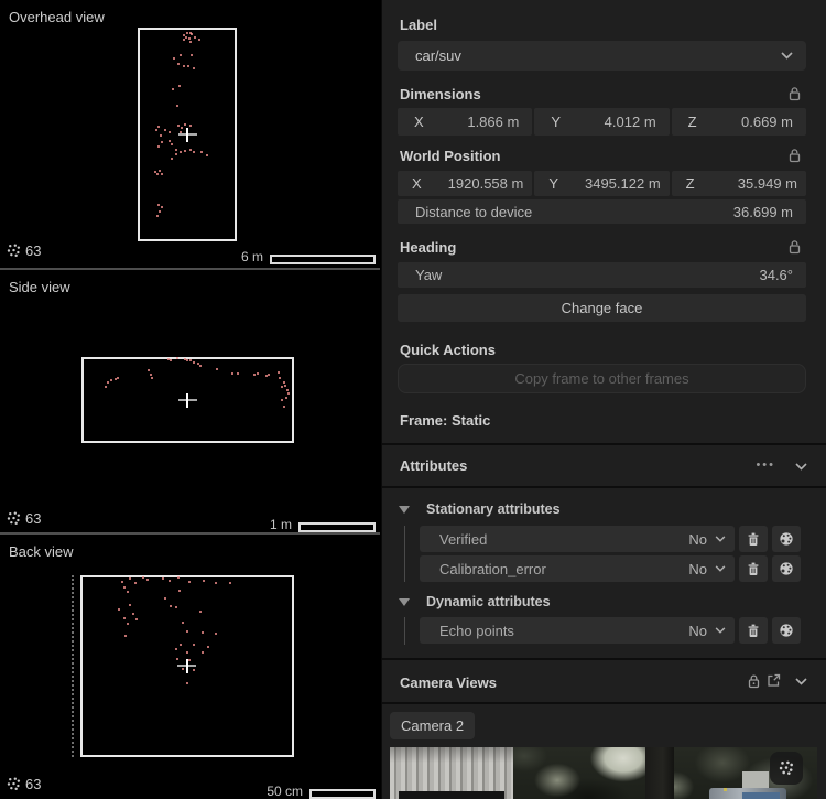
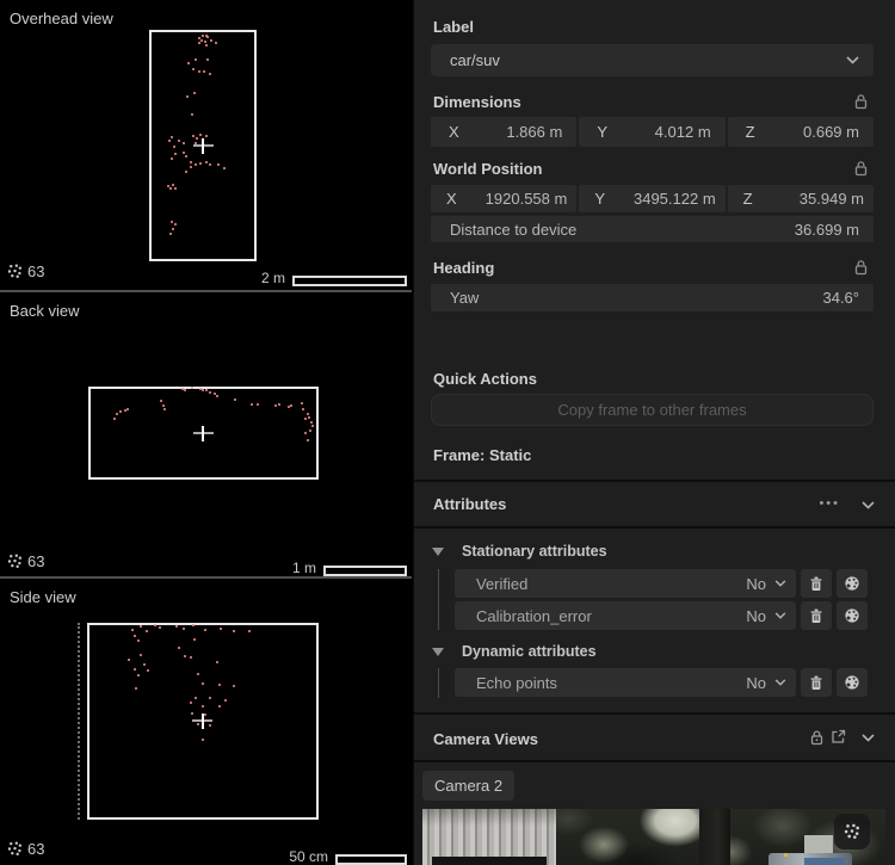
  Overhead view
  63
- 6 m
+ 2 m
- Side view
+ Back view
  63
  1 m
- Back view
+ Side view
  63
  50 cm
  Label
  car/suv
  Dimensions
  X
  1.866 m
  Y
  4.012 m
  Z
  0.669 m
  World Position
  X
  1920.558 m
  Y
  3495.122 m
  Z
  35.949 m
  Distance to device
  36.699 m
  Heading
  Yaw
  34.6°
- Change face
  Quick Actions
  Copy frame to other frames
  Frame: Static
  Attributes
  •••
  Stationary attributes
  Verified
  No
  Calibration_error
  No
  Dynamic attributes
  Echo points
  No
  Camera Views
  Camera 2
